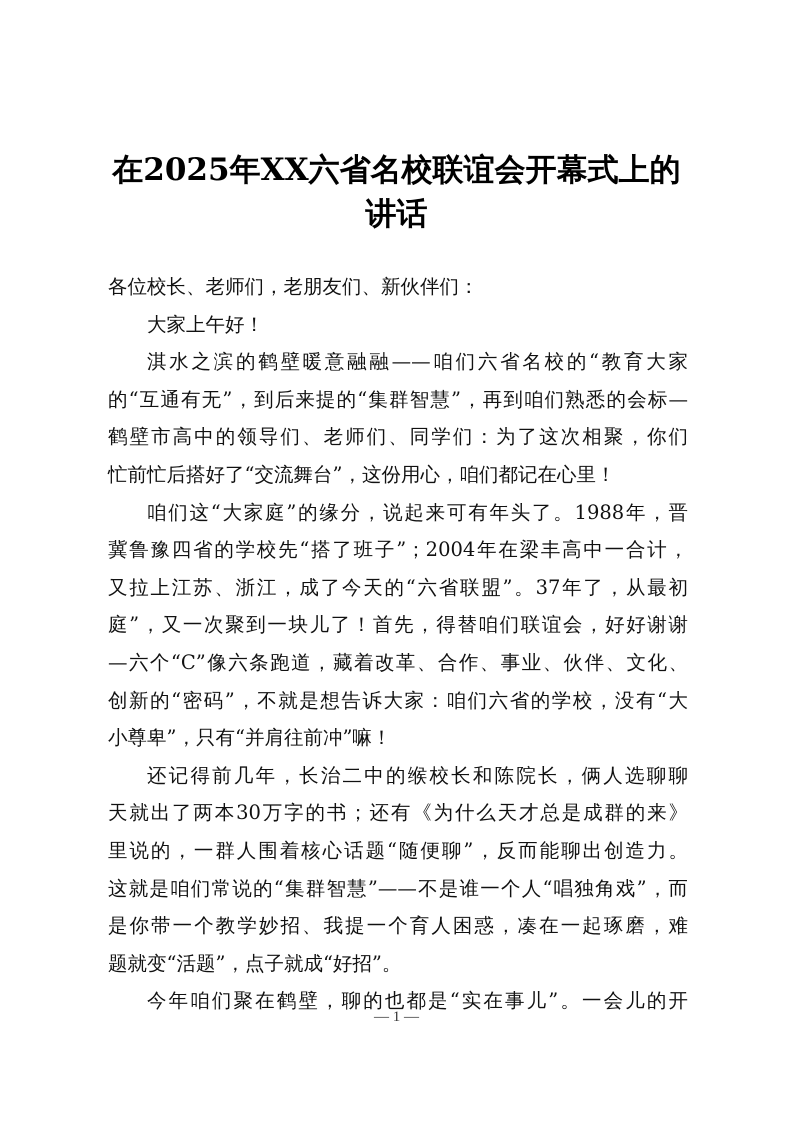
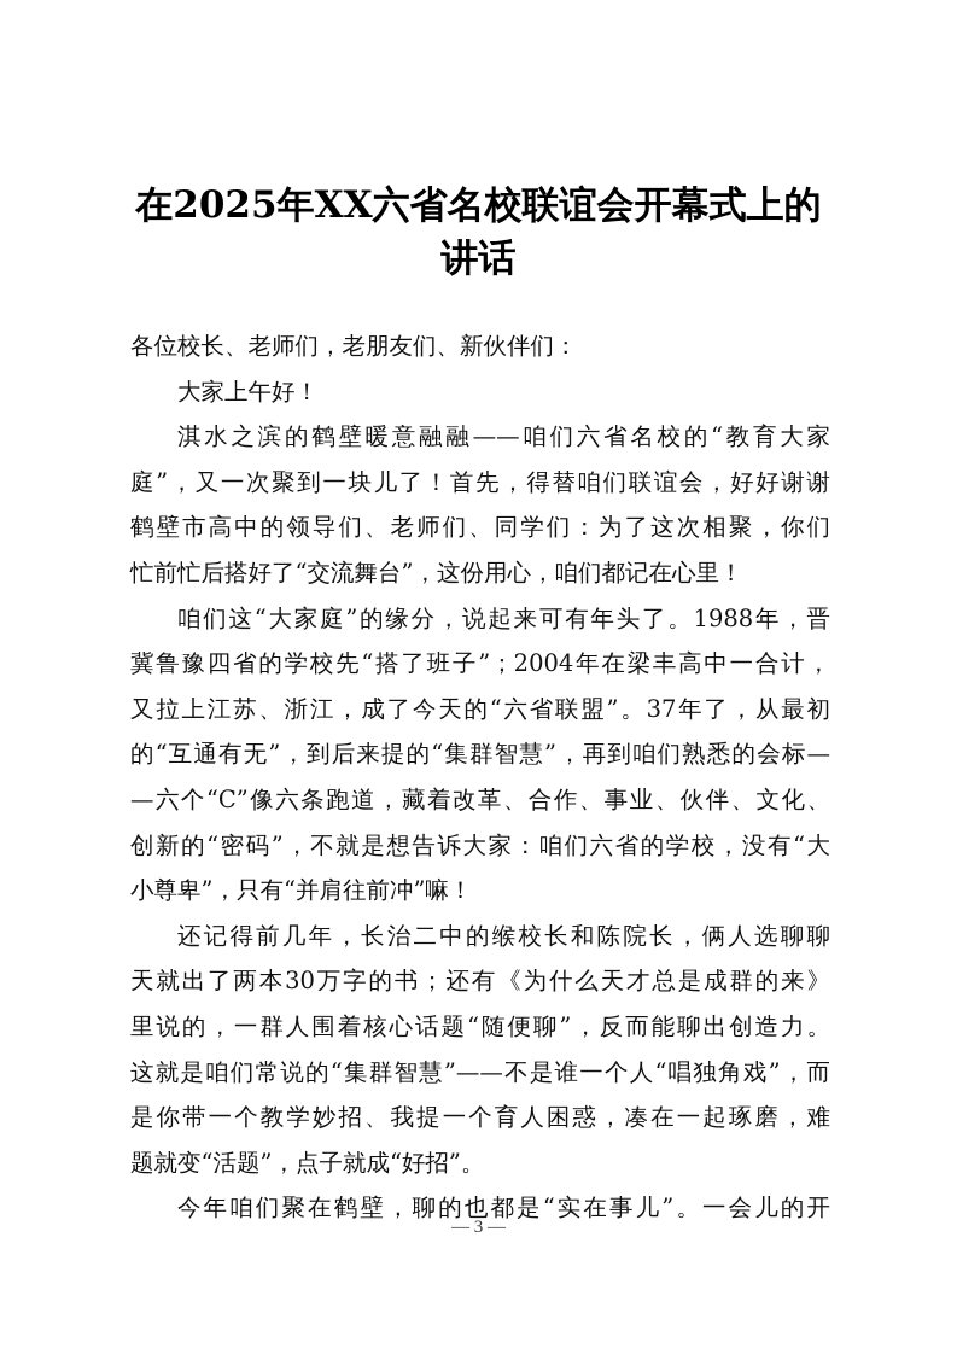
  在2025年XX六省名校联谊会开幕式上的
  讲话
  各位校长、老师们，老朋友们、新伙伴们：
  大家上午好！
  淇水之滨的鹤壁暖意融融——咱们六省名校的“教育大家
- 的“互通有无”，到后来提的“集群智慧”，再到咱们熟悉的会标—
+ 庭”，又一次聚到一块儿了！首先，得替咱们联谊会，好好谢谢
  鹤壁市高中的领导们、老师们、同学们：为了这次相聚，你们
  忙前忙后搭好了“交流舞台”，这份用心，咱们都记在心里！
  咱们这“大家庭”的缘分，说起来可有年头了。1988年，晋
  冀鲁豫四省的学校先“搭了班子”；2004年在梁丰高中一合计，
  又拉上江苏、浙江，成了今天的“六省联盟”。37年了，从最初
- 庭”，又一次聚到一块儿了！首先，得替咱们联谊会，好好谢谢
+ 的“互通有无”，到后来提的“集群智慧”，再到咱们熟悉的会标—
  —六个“C”像六条跑道，藏着改革、合作、事业、伙伴、文化、
  创新的“密码”，不就是想告诉大家：咱们六省的学校，没有“大
  小尊卑”，只有“并肩往前冲”嘛！
  还记得前几年，长治二中的缑校长和陈院长，俩人选聊聊
  天就出了两本30万字的书；还有《为什么天才总是成群的来》
  里说的，一群人围着核心话题“随便聊”，反而能聊出创造力。
  这就是咱们常说的“集群智慧”——不是谁一个人“唱独角戏”，而
  是你带一个教学妙招、我提一个育人困惑，凑在一起琢磨，难
  题就变“活题”，点子就成“好招”。
  今年咱们聚在鹤壁，聊的也都是“实在事儿”。一会儿的开
- — 1 —
+ — 3 —
